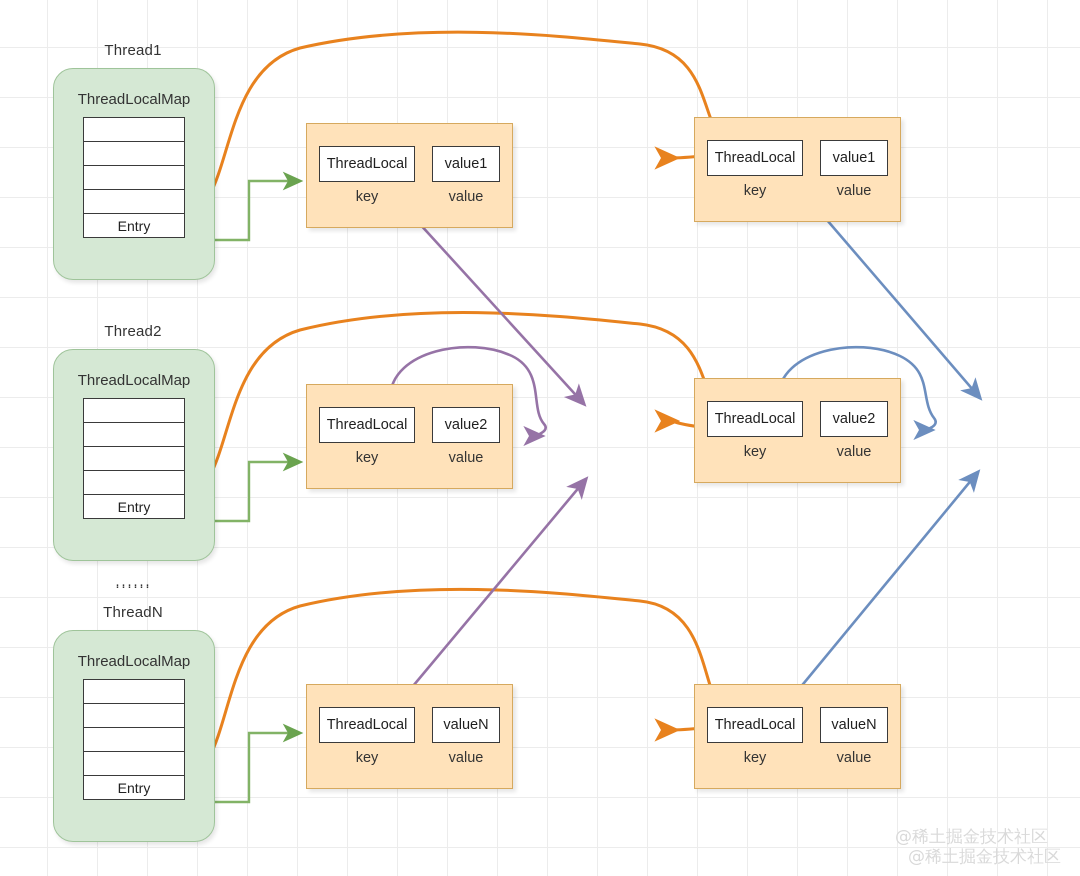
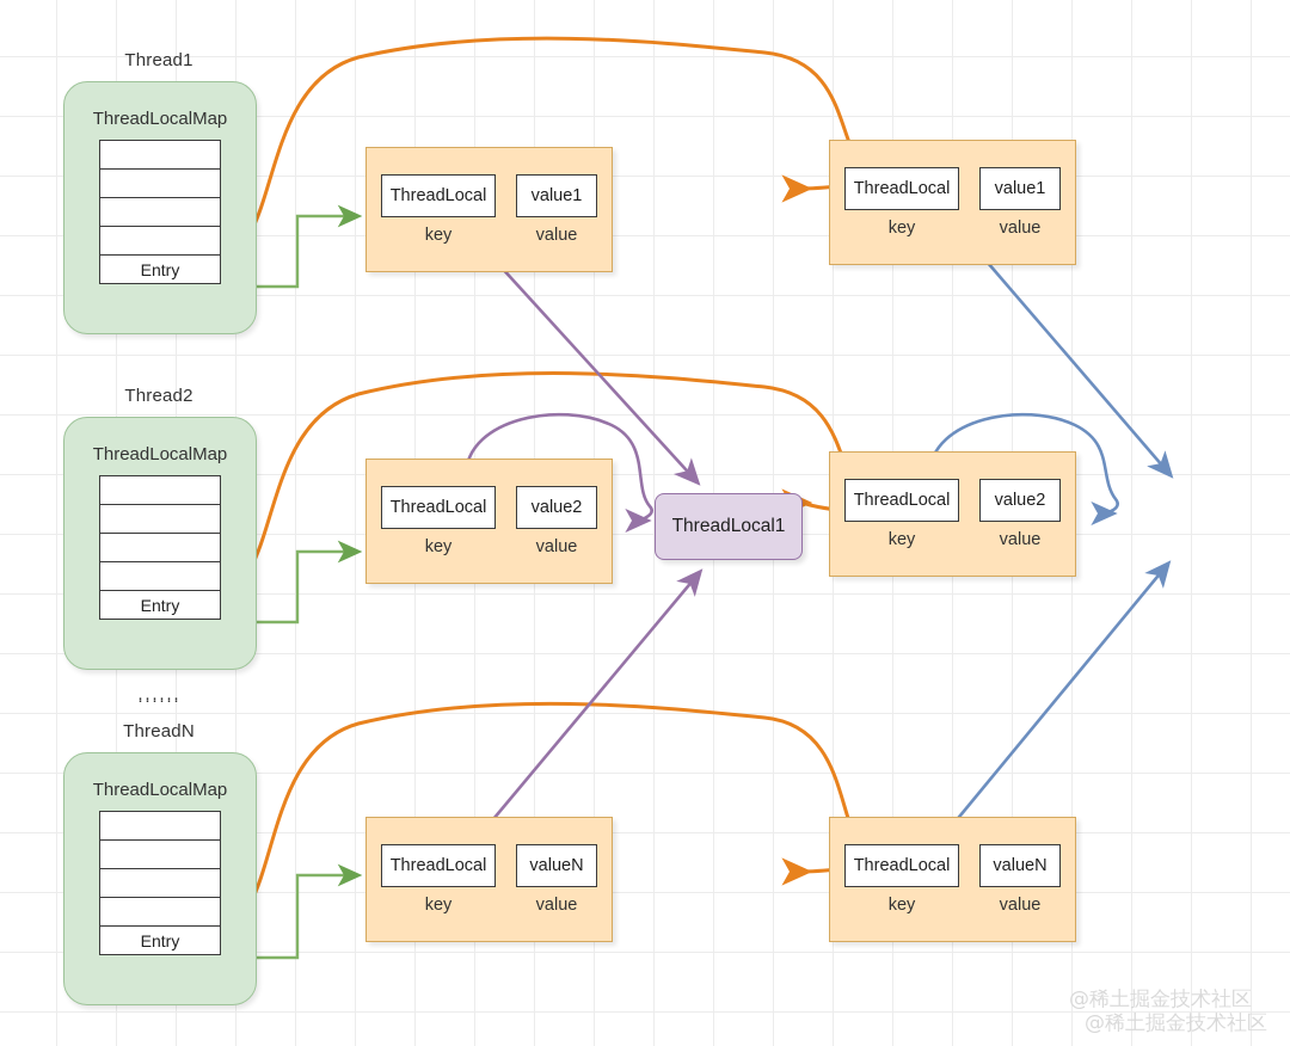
  Thread1
  ThreadLocalMap
  Entry
  Thread2
  ThreadLocalMap
  Entry
  ······
  ThreadN
  ThreadLocalMap
  Entry
  ThreadLocal
  key
  value1
  value
  ThreadLocal
  key
  value2
  value
  ThreadLocal
  key
  valueN
  value
  ThreadLocal
  key
  value1
  value
  ThreadLocal
  key
  value2
  value
  ThreadLocal
  key
  valueN
  value
+ ThreadLocal1
  @稀土掘金技术社区
  @稀土掘金技术社区
